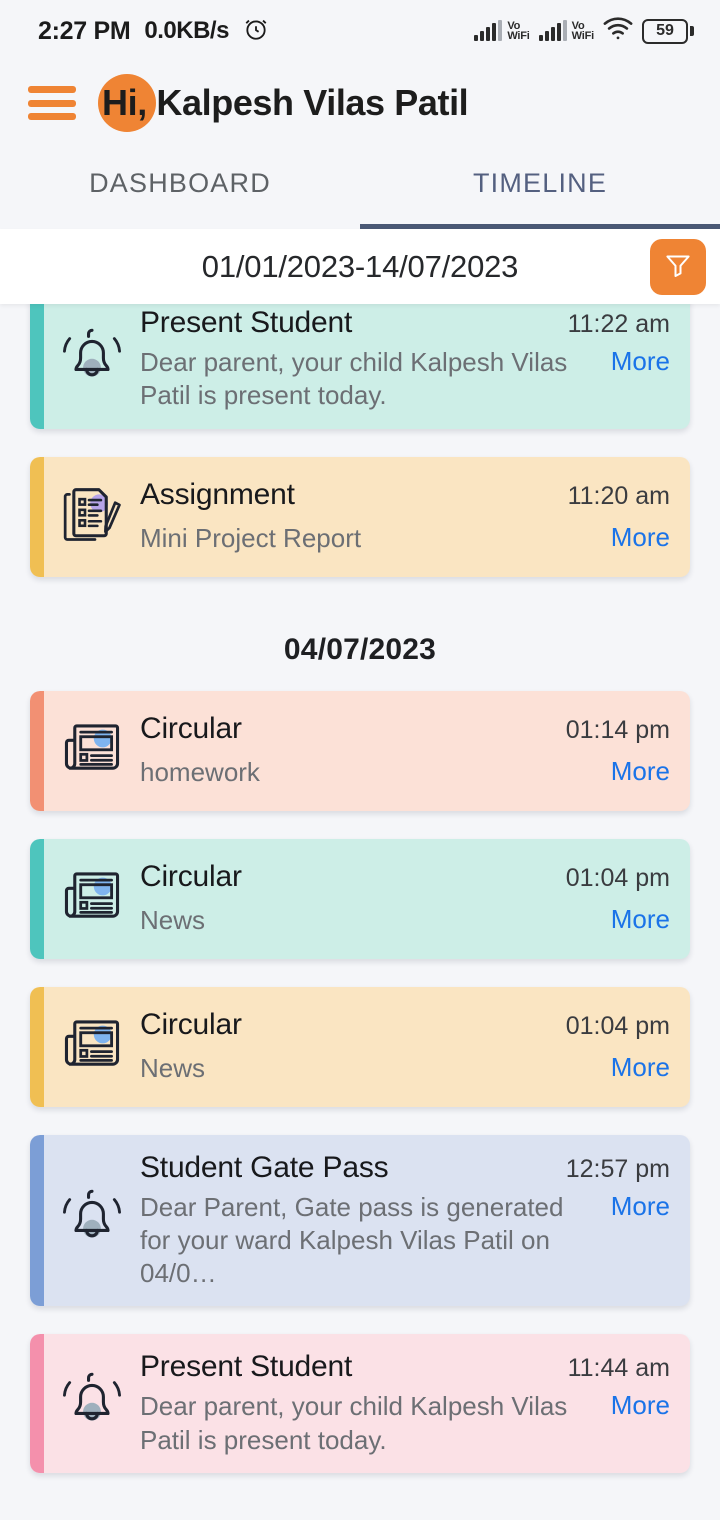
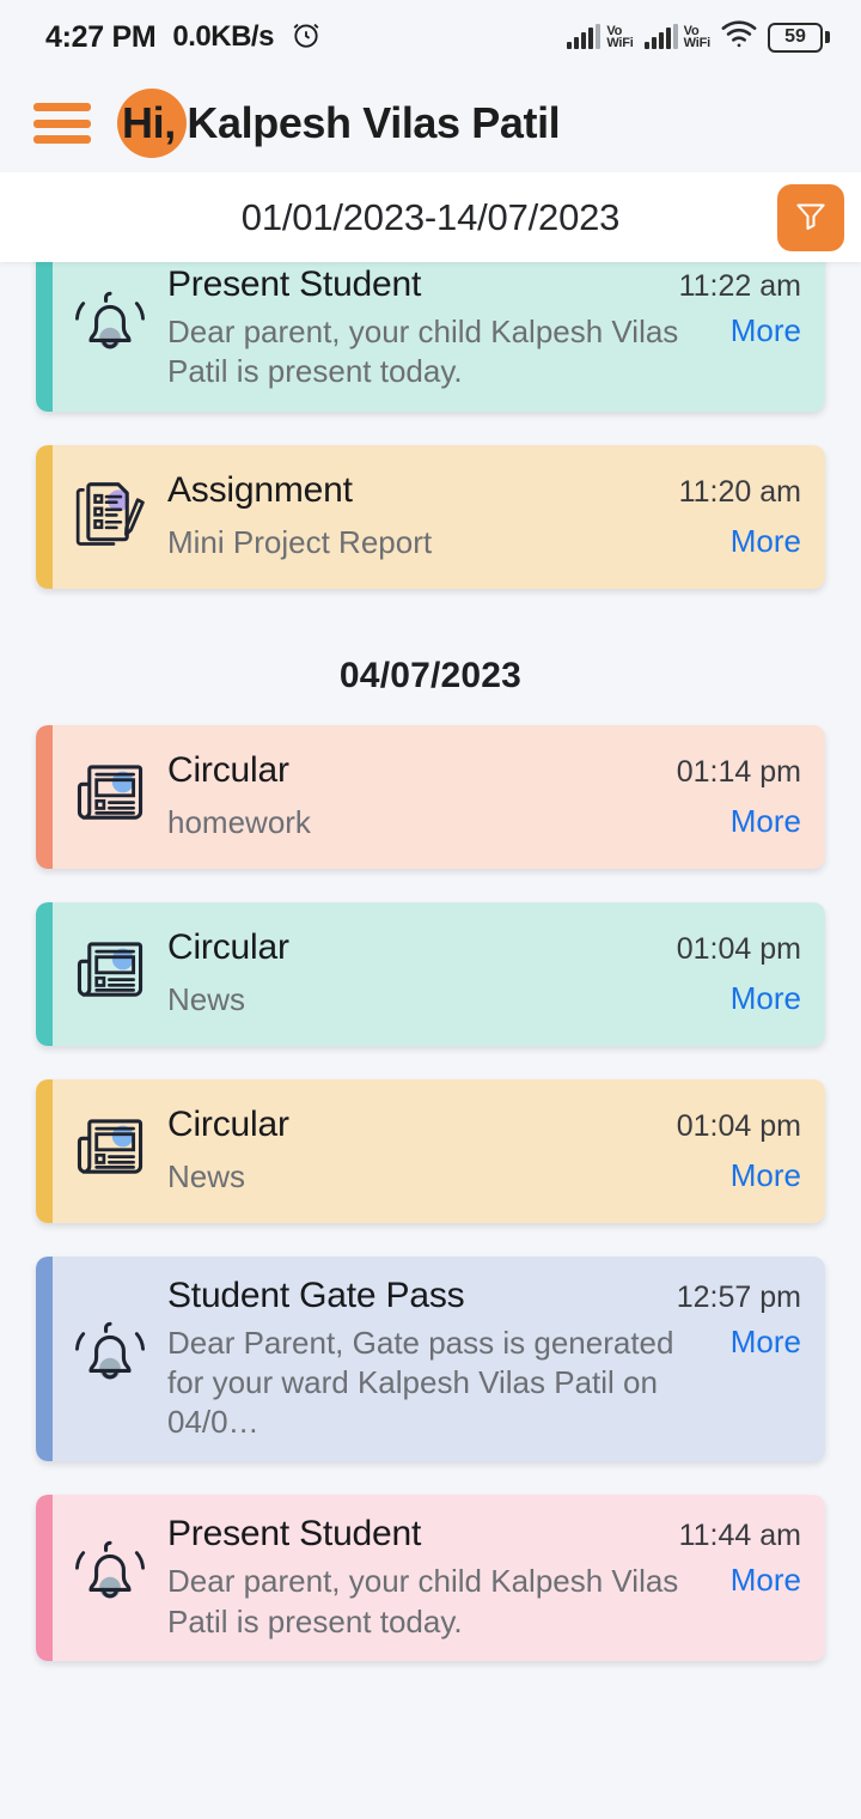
- 2:27 PM
+ 4:27 PM
  0.0KB/s
  Vo
  WiFi
  Vo
  WiFi
  59
  Hi, Kalpesh Vilas Patil
- DASHBOARD
- TIMELINE
  01/01/2023-14/07/2023
  Present Student
  11:22 am
  Dear parent, your child Kalpesh Vilas Patil is present today.
  More
  Assignment
  11:20 am
  Mini Project Report
  More
  04/07/2023
  Circular
  01:14 pm
  homework
  More
  Circular
  01:04 pm
  News
  More
  Circular
  01:04 pm
  News
  More
  Student Gate Pass
  12:57 pm
  Dear Parent, Gate pass is generated for your ward Kalpesh Vilas Patil on 04/0…
  More
  Present Student
  11:44 am
  Dear parent, your child Kalpesh Vilas Patil is present today.
  More
